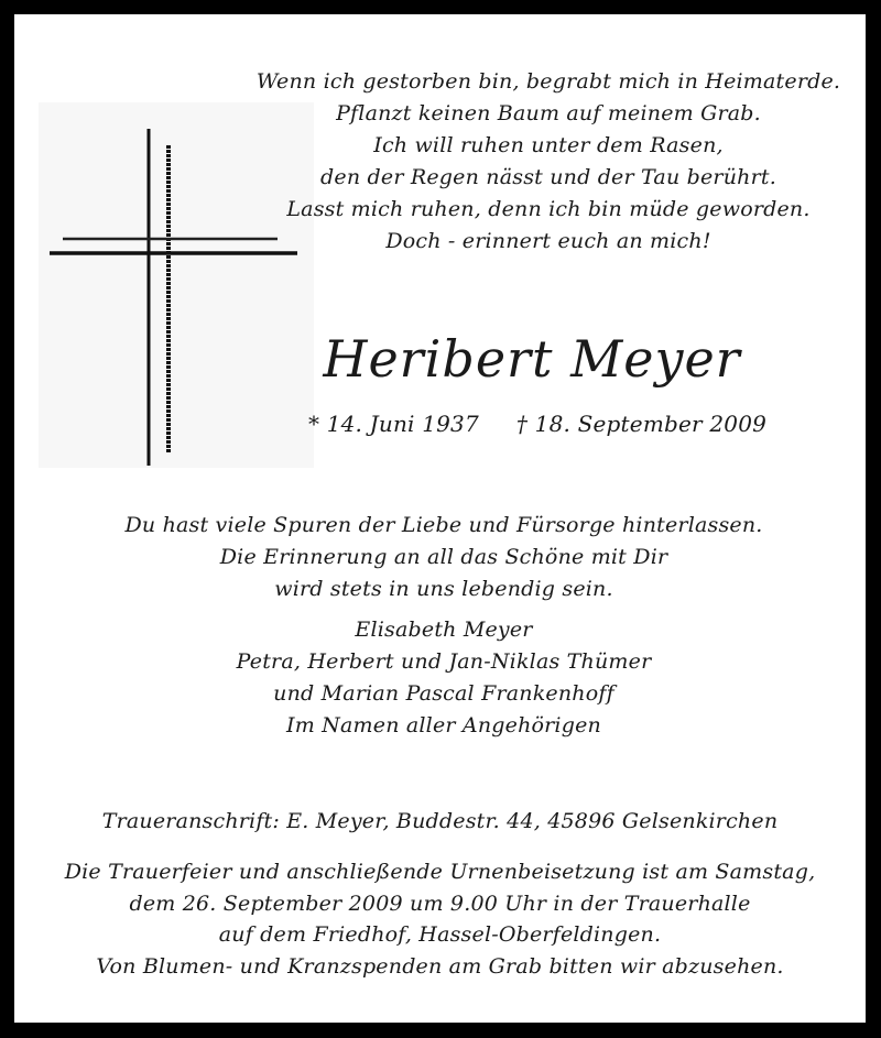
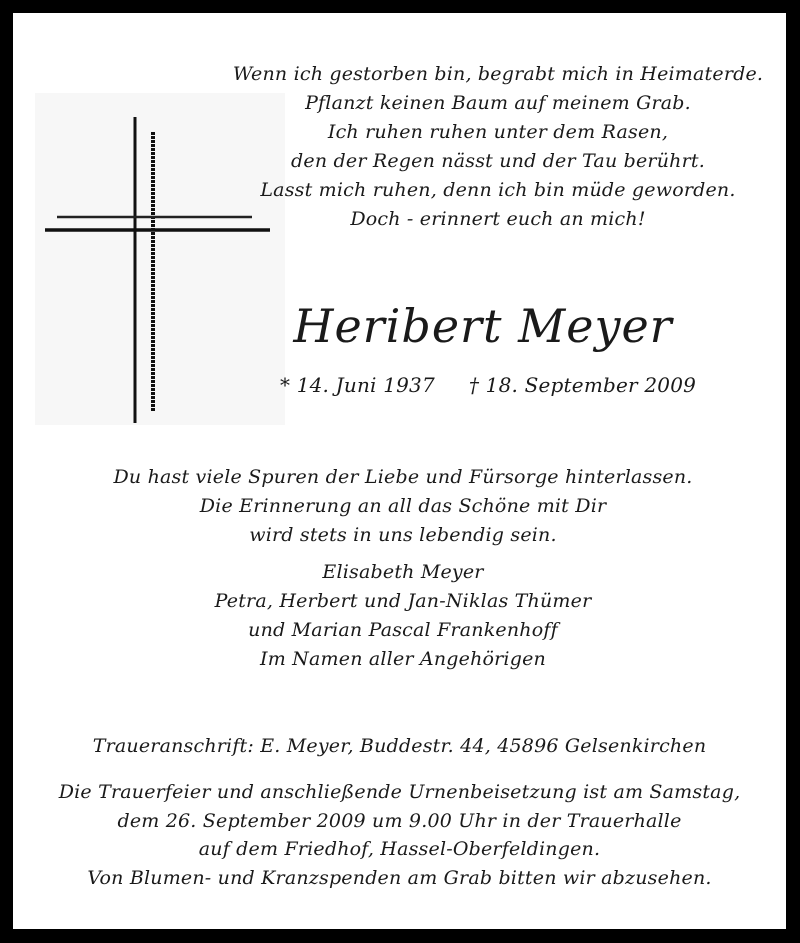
  Wenn ich gestorben bin, begrabt mich in Heimaterde.
  Pflanzt keinen Baum auf meinem Grab.
- Ich will ruhen unter dem Rasen,
+ Ich ruhen ruhen unter dem Rasen,
  den der Regen nässt und der Tau berührt.
  Lasst mich ruhen, denn ich bin müde geworden.
  Doch - erinnert euch an mich!
  Heribert Meyer
  * 14. Juni 1937 † 18. September 2009
  Du hast viele Spuren der Liebe und Fürsorge hinterlassen.
  Die Erinnerung an all das Schöne mit Dir
  wird stets in uns lebendig sein.
  Elisabeth Meyer
  Petra, Herbert und Jan-Niklas Thümer
  und Marian Pascal Frankenhoff
  Im Namen aller Angehörigen
  Traueranschrift: E. Meyer, Buddestr. 44, 45896 Gelsenkirchen
  Die Trauerfeier und anschließende Urnenbeisetzung ist am Samstag,
  dem 26. September 2009 um 9.00 Uhr in der Trauerhalle
  auf dem Friedhof, Hassel-Oberfeldingen.
  Von Blumen- und Kranzspenden am Grab bitten wir abzusehen.
